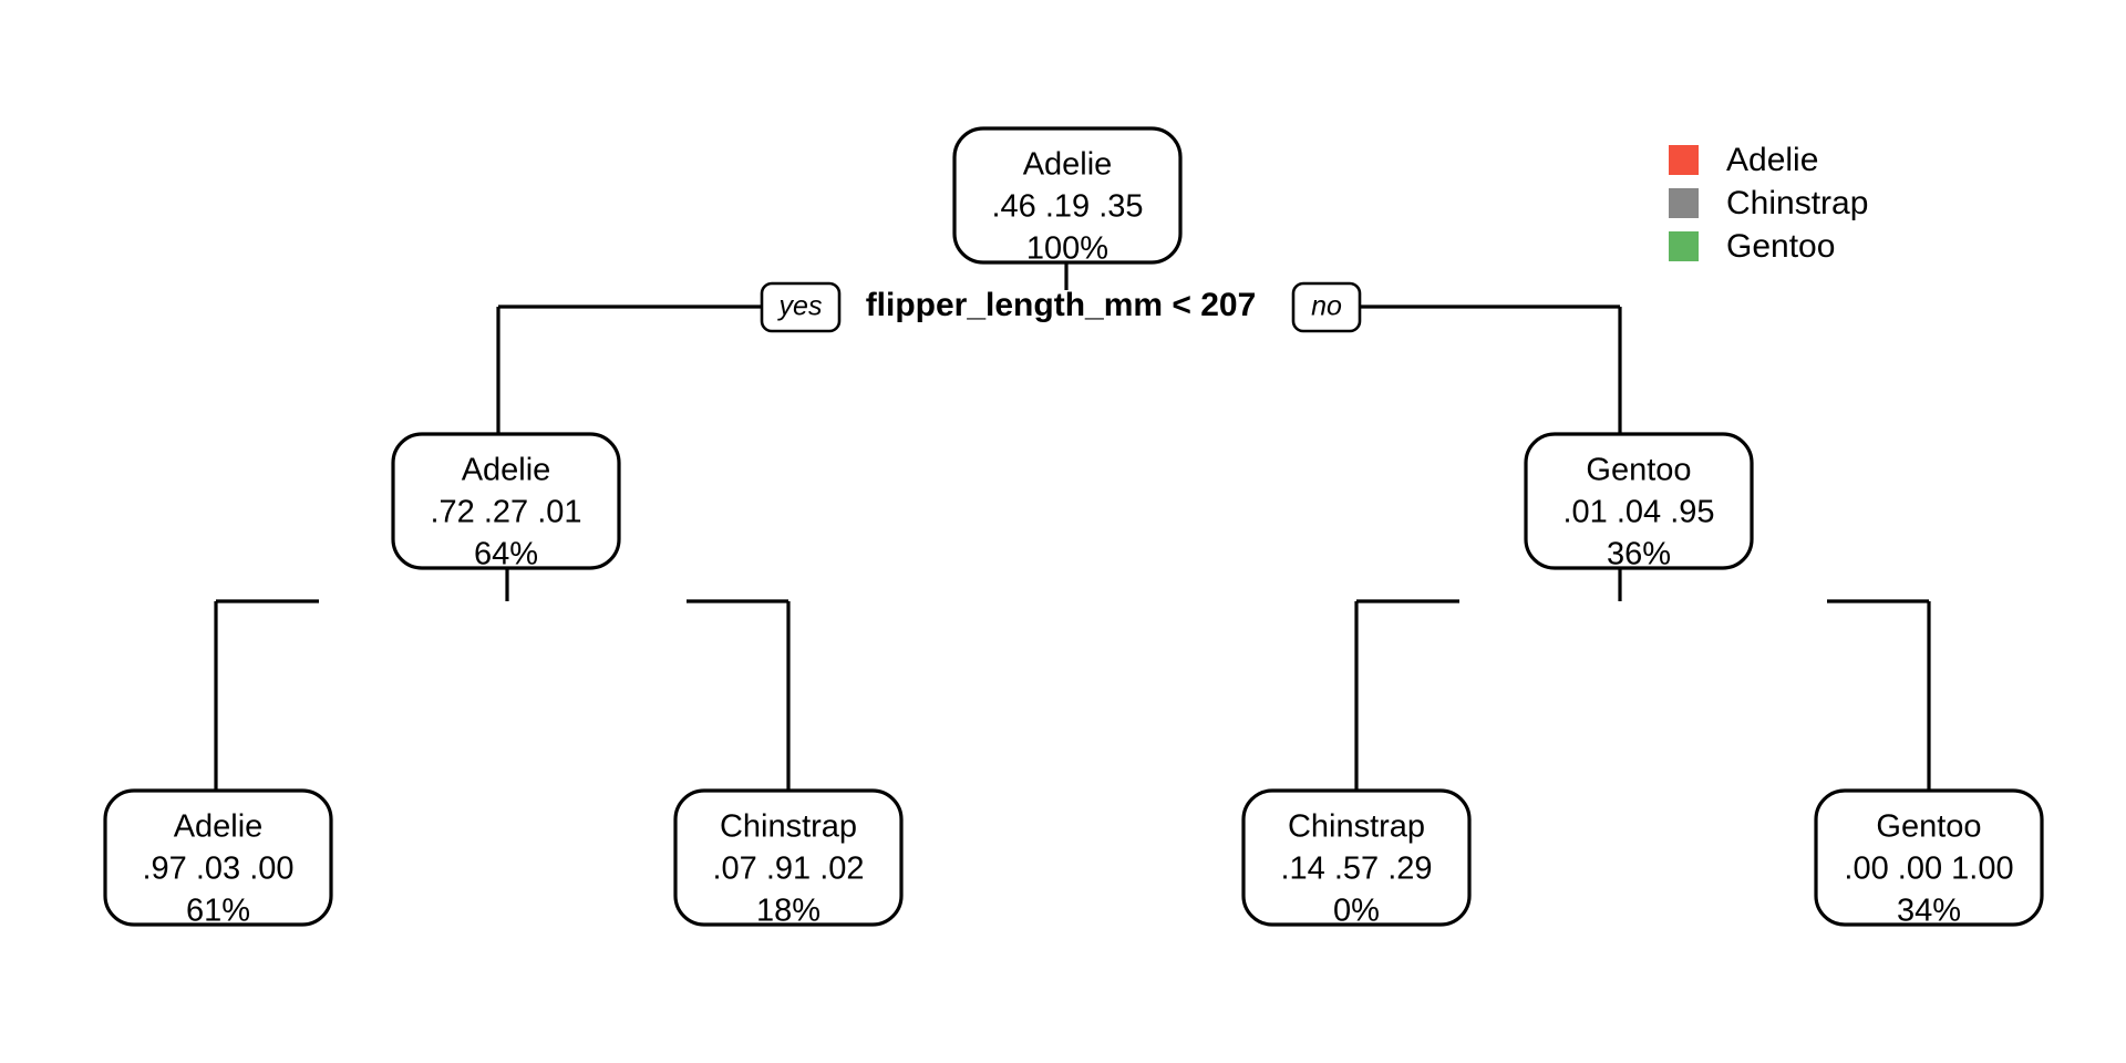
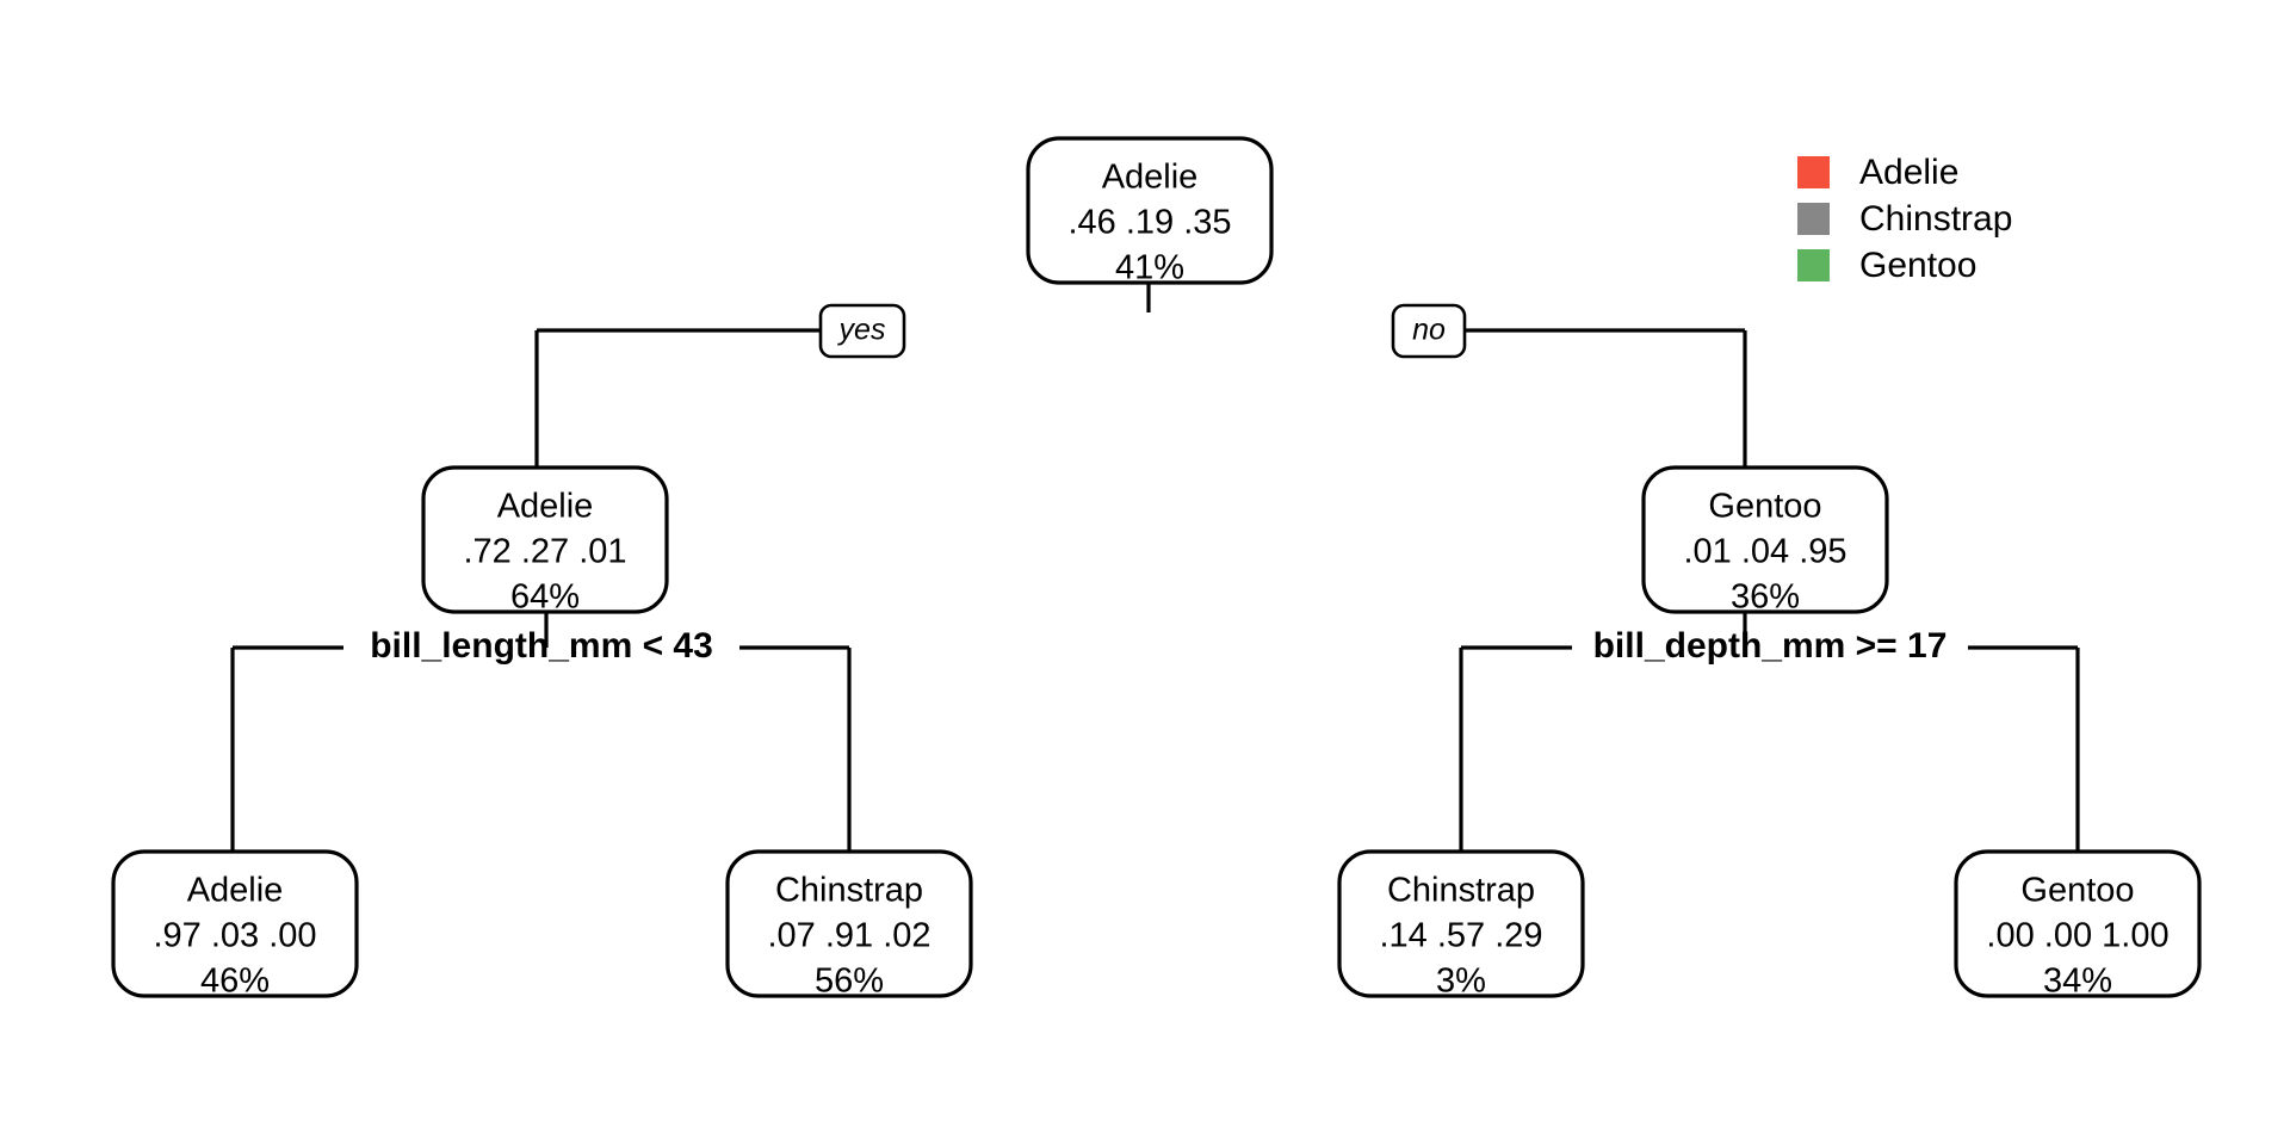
  Adelie
  .46 .19 .35
- 100%
+ 41%
- flipper_length_mm < 207
  yes
  no
  Adelie
  .72 .27 .01
  64%
  Gentoo
  .01 .04 .95
  36%
+ bill_length_mm < 43
+ bill_depth_mm >= 17
  Adelie
  .97 .03 .00
- 61%
+ 46%
  Chinstrap
  .07 .91 .02
- 18%
+ 56%
  Chinstrap
  .14 .57 .29
- 0%
+ 3%
  Gentoo
  .00 .00 1.00
  34%
  Adelie
  Chinstrap
  Gentoo
